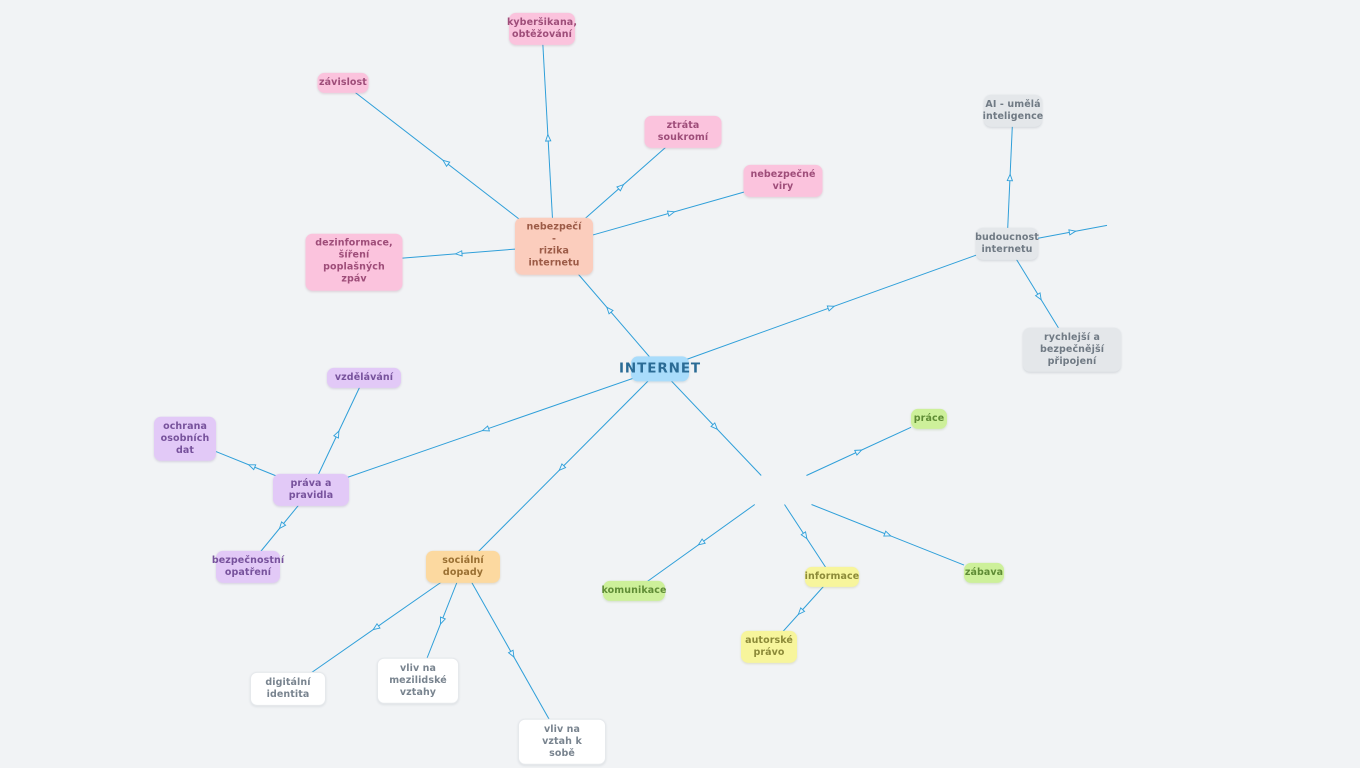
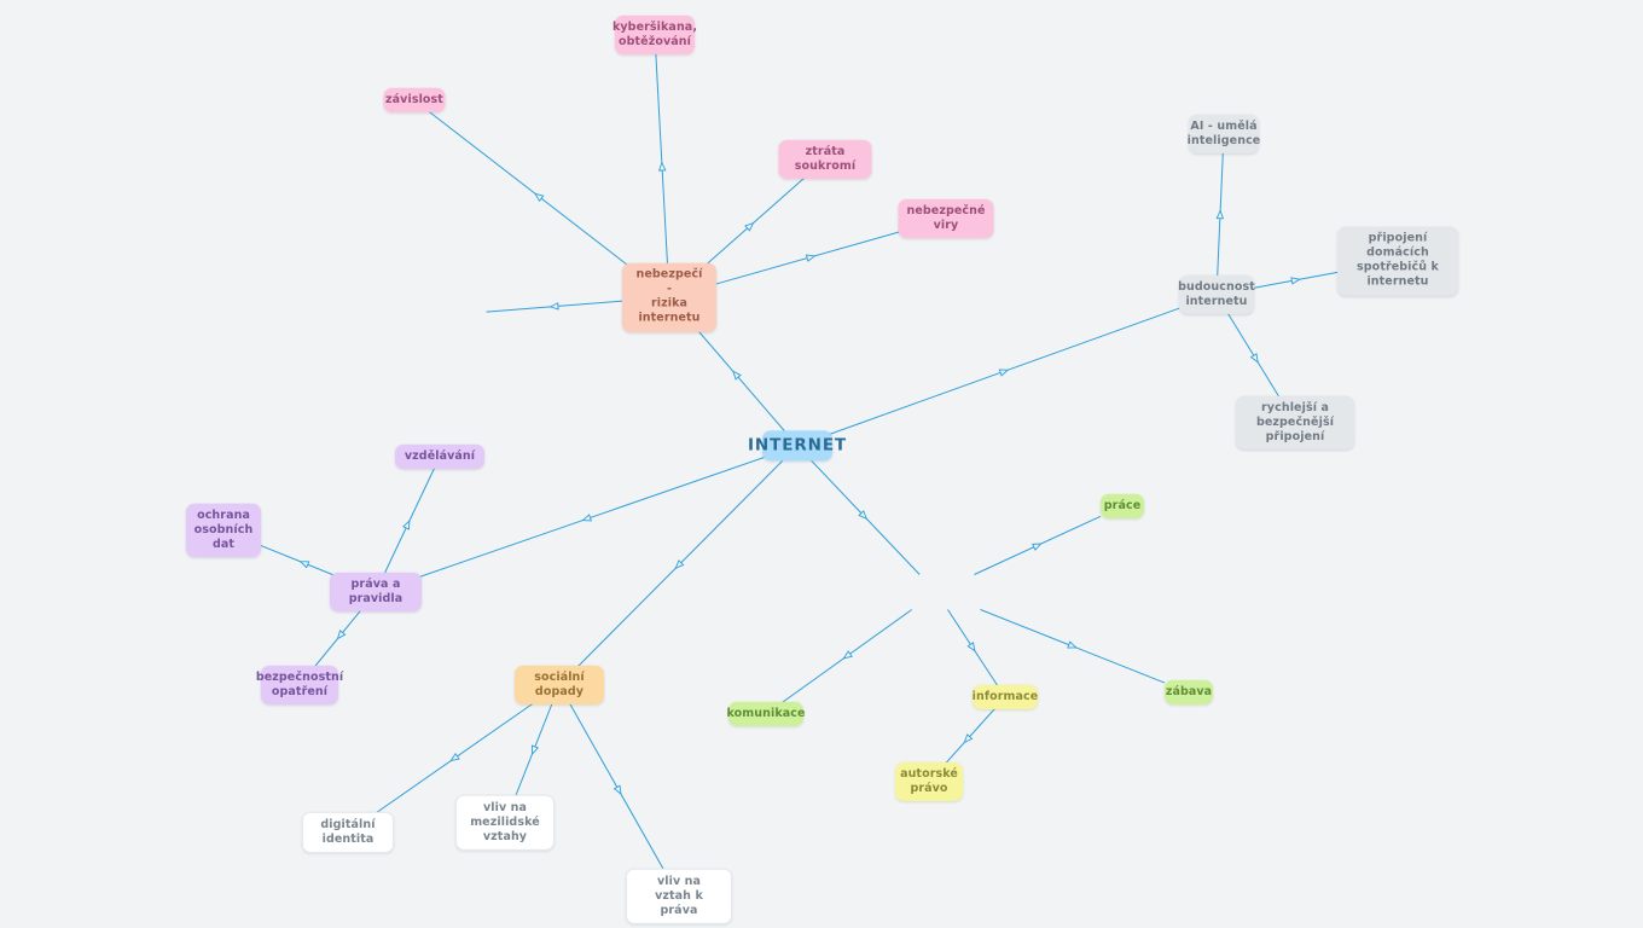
  INTERNET
  nebezpečí -
  rizika internetu
  kyberšikana,
  obtěžování
  závislost
  ztráta soukromí
  nebezpečné viry
- dezinformace, šíření
- poplašných zpáv
  budoucnost
  internetu
  AI - umělá
  inteligence
+ připojení domácích
+ spotřebičů k internetu
  rychlejší a
  bezpečnější připojení
  práva a pravidla
  vzdělávání
  ochrana
  osobních dat
  bezpečnostní
  opatření
  sociální dopady
  digitální identita
  vliv na mezilidské
  vztahy
- vliv na vztah k sobě
+ vliv na vztah k práva
  práce
  komunikace
  zábava
  informace
  autorské právo
